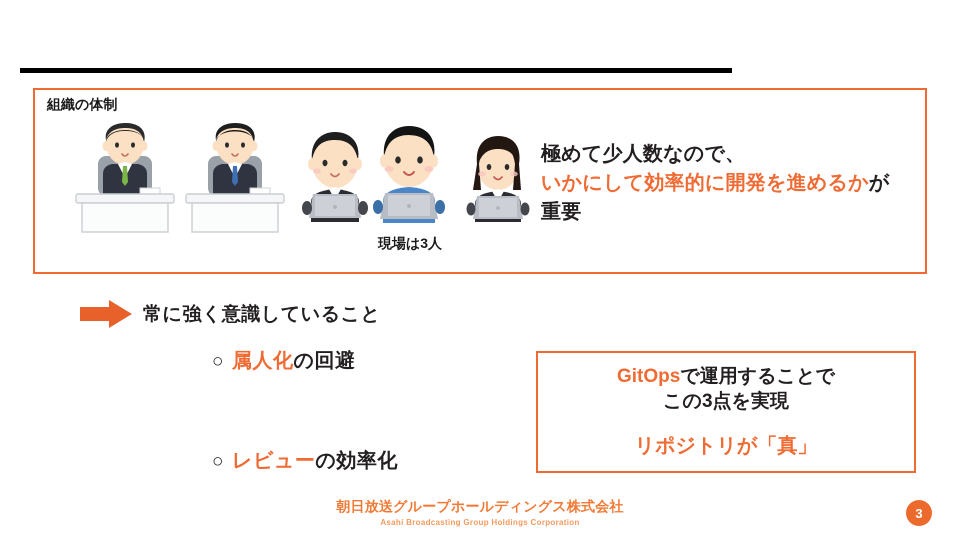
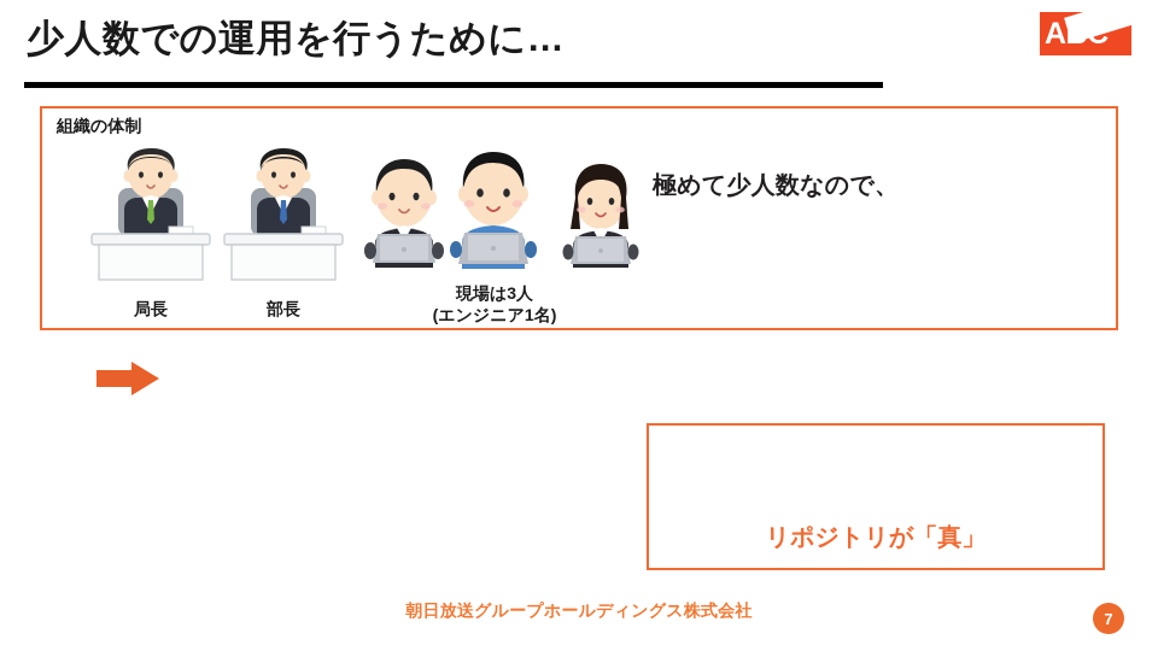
+ 少人数での運用を行うために…
+ ABC
  組織の体制
+ 局長
+ 部長
  現場は3人
+ (エンジニア1名)
  極めて少人数なので、
- いかにして効率的に開発を進めるかが
- 重要
- 常に強く意識していること
- ○ 属人化の回避
- ○ レビューの効率化
- GitOpsで運用することで
- この3点を実現
  リポジトリが「真」
  朝日放送グループホールディングス株式会社
- Asahi Broadcasting Group Holdings Corporation
- 3
+ 7
